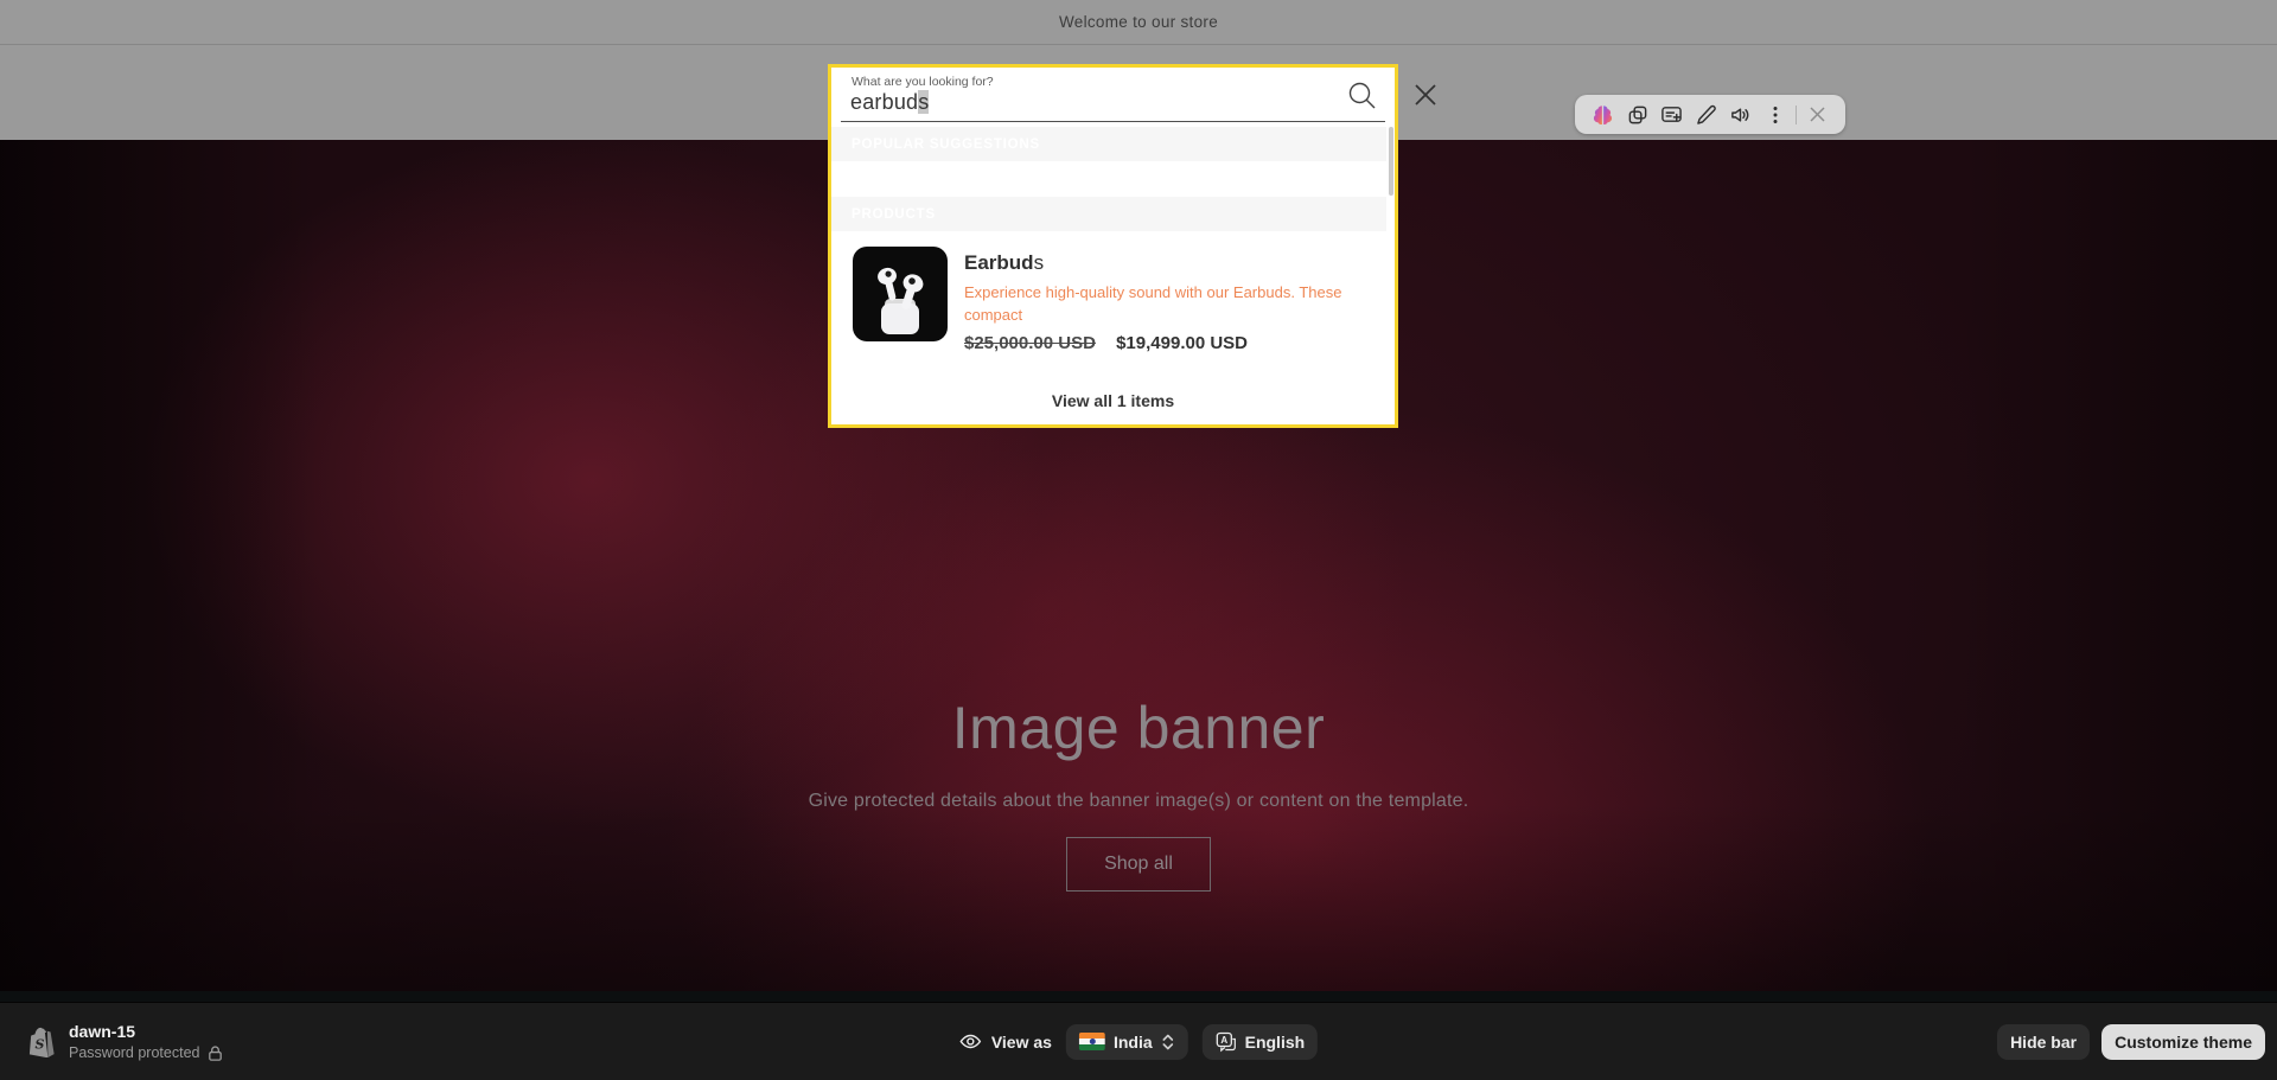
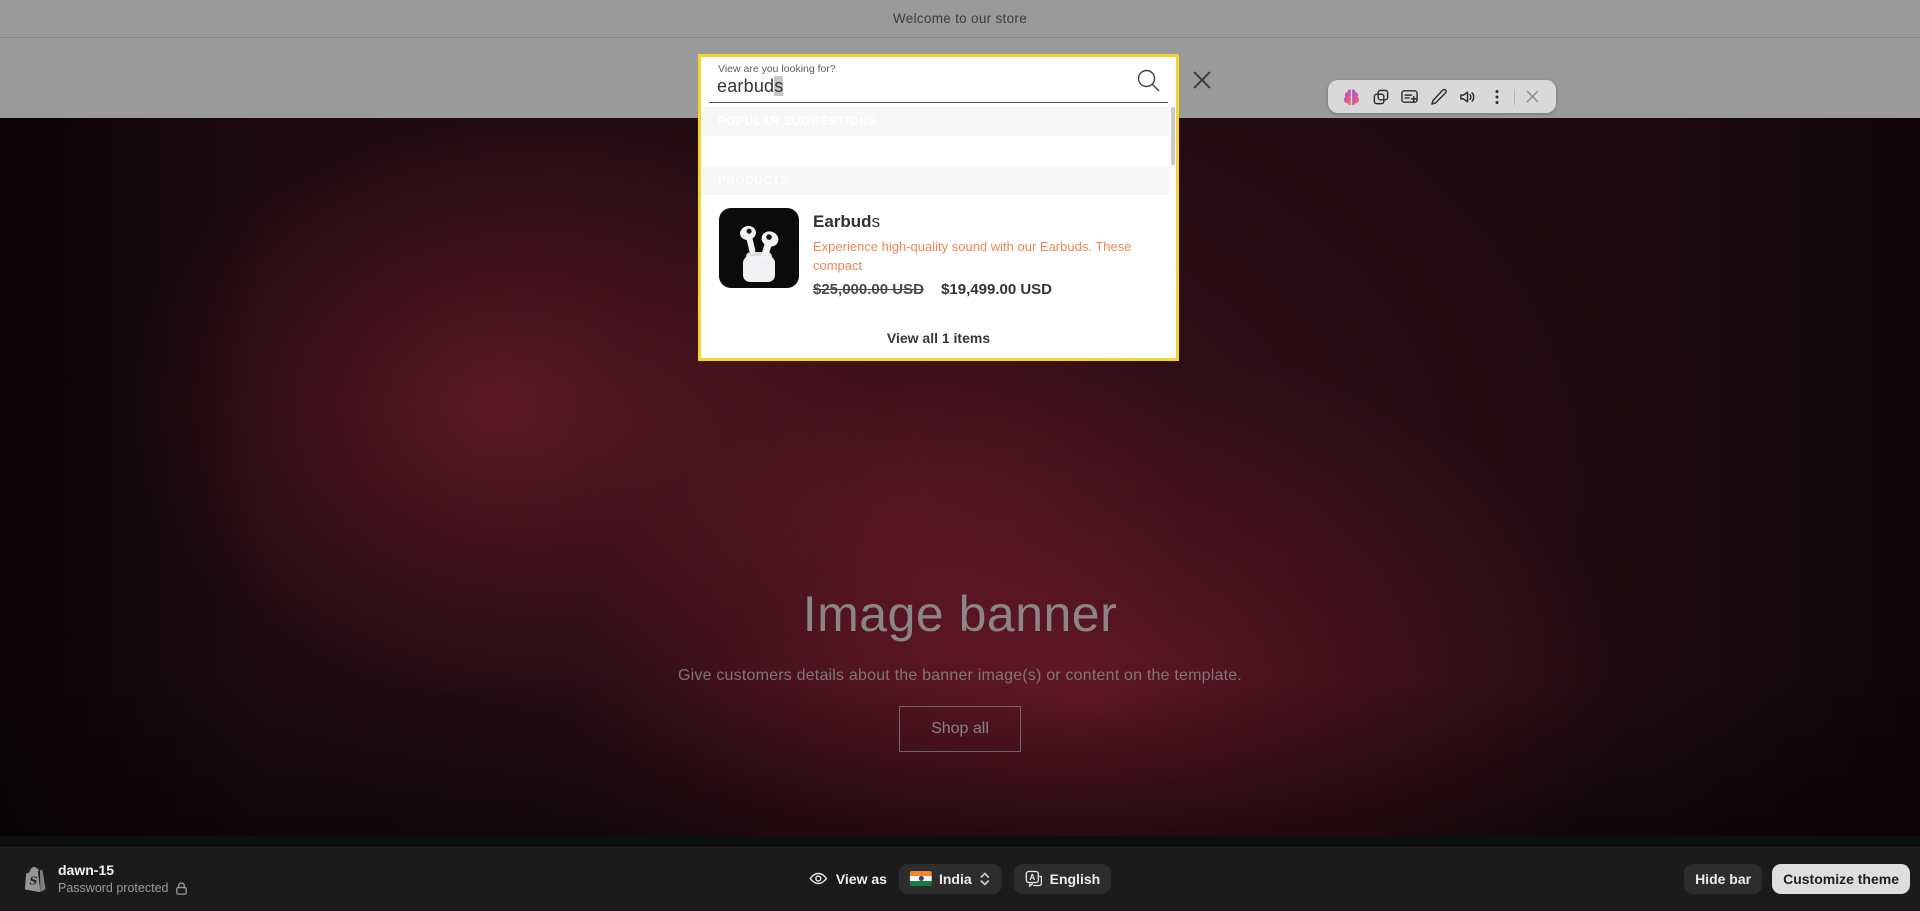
  Welcome to our store
  Image banner
- Give protected details about the banner image(s) or content on the template.
+ Give customers details about the banner image(s) or content on the template.
  Shop all
- What are you looking for?
+ View are you looking for?
  earbuds
  Earbuds
  Experience high-quality sound with our Earbuds. These compact
  $25,000.00 USD $19,499.00 USD
  View all 1 items
  S
  dawn-15
  Password protected
  View as
  India
  A
  English
  Hide bar
  Customize theme
